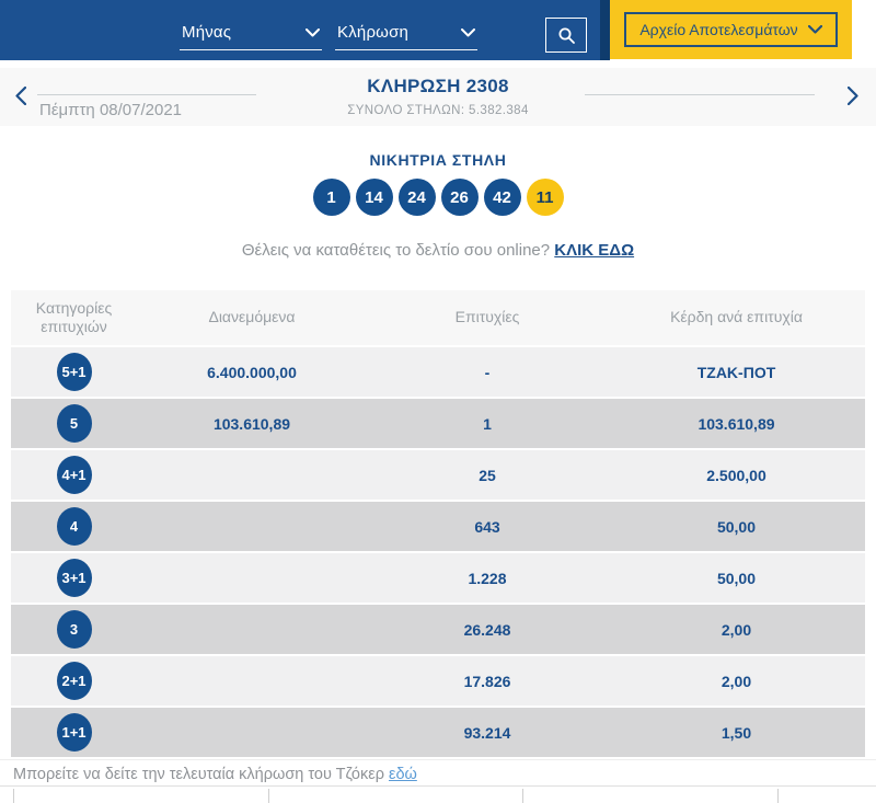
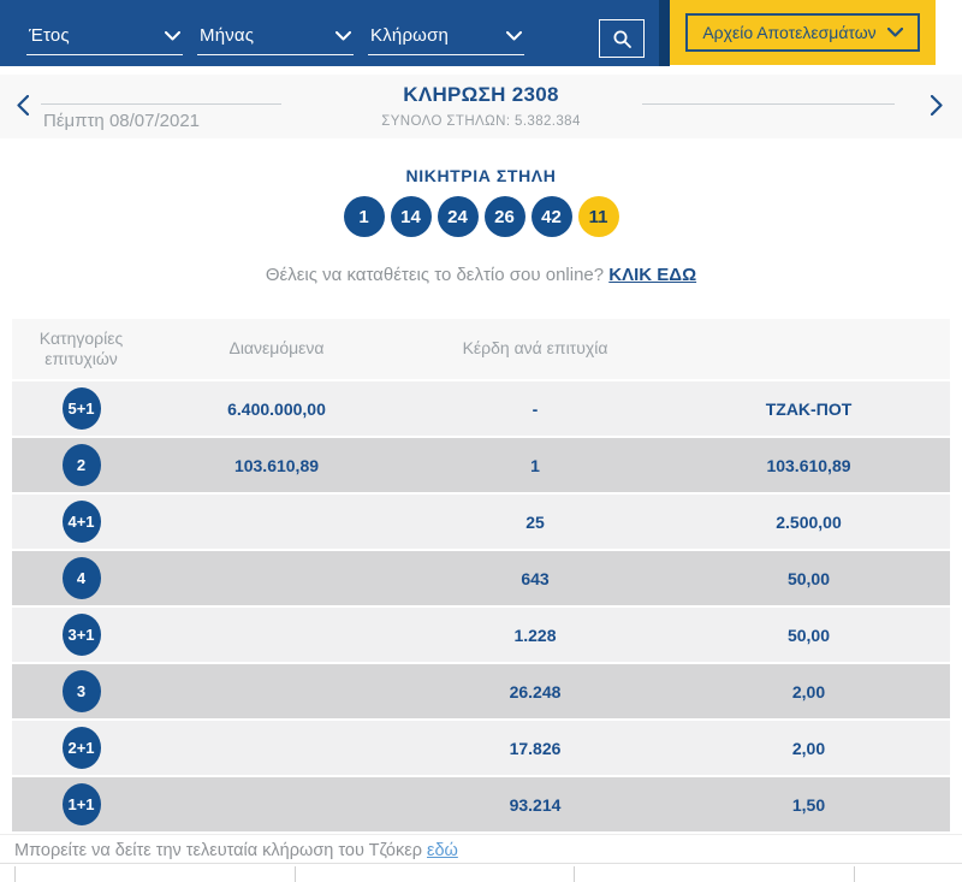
+ Έτος
  Μήνας
  Κλήρωση
  Αρχείο Αποτελεσμάτων
  Πέμπτη 08/07/2021
  ΚΛΗΡΩΣΗ 2308
  ΣΥΝΟΛΟ ΣΤΗΛΩΝ: 5.382.384
  ΝΙΚΗΤΡΙΑ ΣΤΗΛΗ
  1
  14
  24
  26
  42
  11
  Θέλεις να καταθέτεις το δελτίο σου online? ΚΛΙΚ ΕΔΩ
  Κατηγορίες επιτυχιών
  Διανεμόμενα
- Επιτυχίες
  Κέρδη ανά επιτυχία
  5+1
  6.400.000,00
  -
  ΤΖΑΚ-ΠΟΤ
- 5
+ 2
  103.610,89
  1
  103.610,89
  4+1
  25
  2.500,00
  4
  643
  50,00
  3+1
  1.228
  50,00
  3
  26.248
  2,00
  2+1
  17.826
  2,00
  1+1
  93.214
  1,50
  Μπορείτε να δείτε την τελευταία κλήρωση του Τζόκερ εδώ
